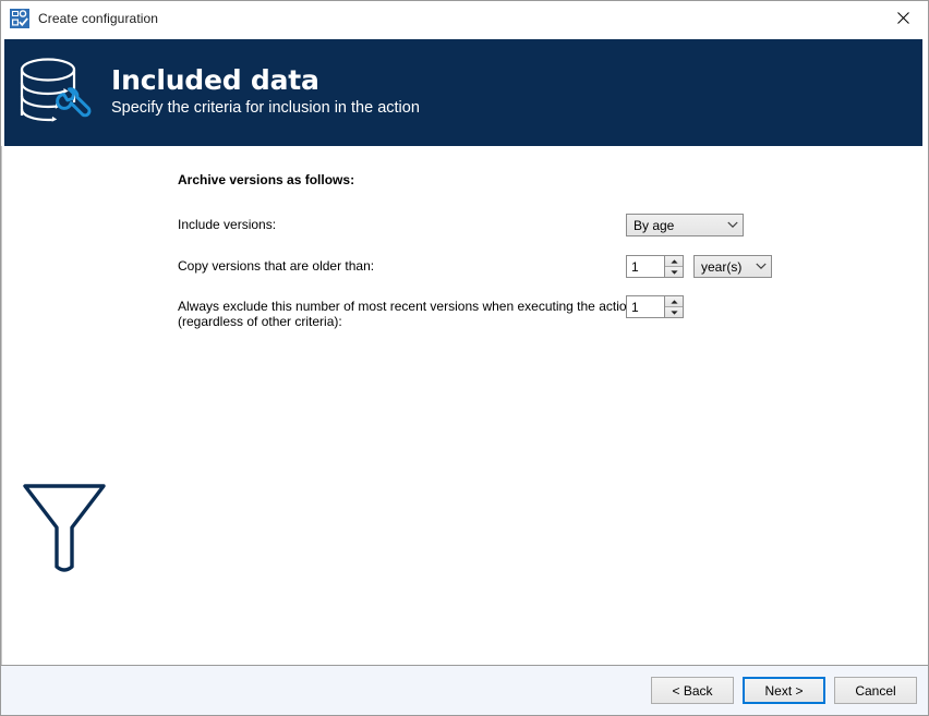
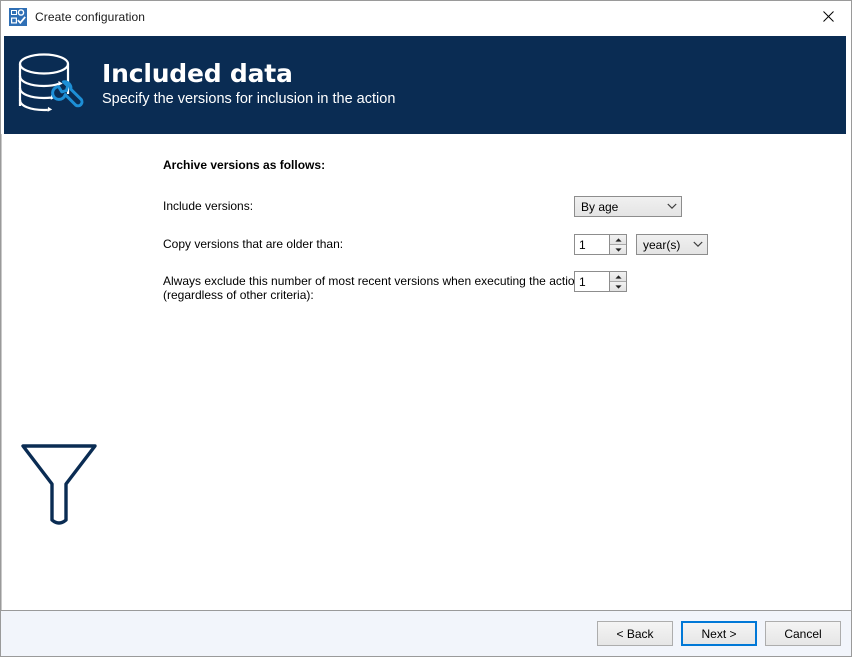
  Create configuration
  Included data
- Specify the criteria for inclusion in the action
+ Specify the versions for inclusion in the action
  Archive versions as follows:
  Include versions:
  By age
  Copy versions that are older than:
  1
  year(s)
  Always exclude this number of most recent versions when executing the actio (regardless of other criteria):
  1
  < Back
  Next >
  Cancel
